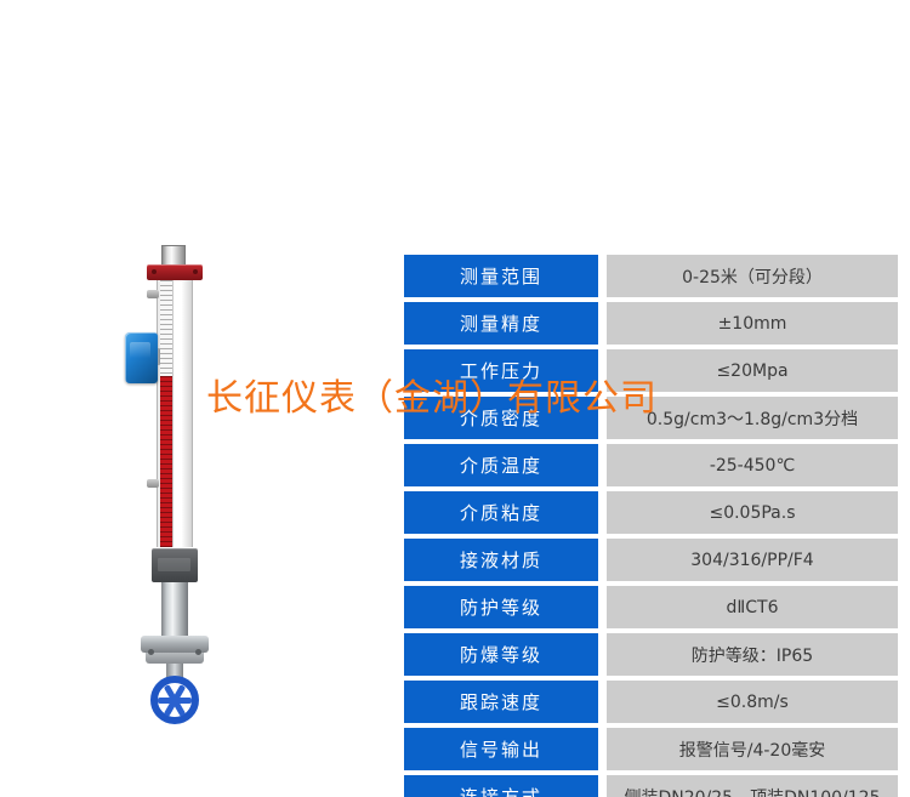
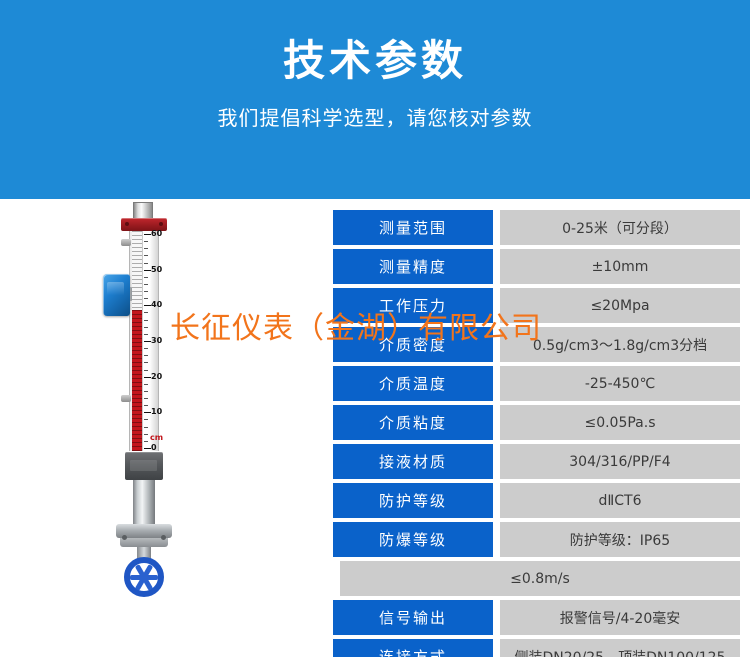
+ 技术参数
+ 我们提倡科学选型，请您核对参数
+ 60
+ 50
+ 40
+ 30
+ 20
+ 10
+ 0
+ cm
  测量范围
  0-25米（可分段）
  测量精度
  ±10mm
  工作压力
  ≤20Mpa
  介质密度
  0.5g/cm3～1.8g/cm3分档
  介质温度
  -25-450℃
  介质粘度
  ≤0.05Pa.s
  接液材质
  304/316/PP/F4
  防护等级
  dⅡCT6
  防爆等级
  防护等级：IP65
- 跟踪速度
  ≤0.8m/s
  信号输出
  报警信号/4-20毫安
  长征仪表（金湖）有限公司
